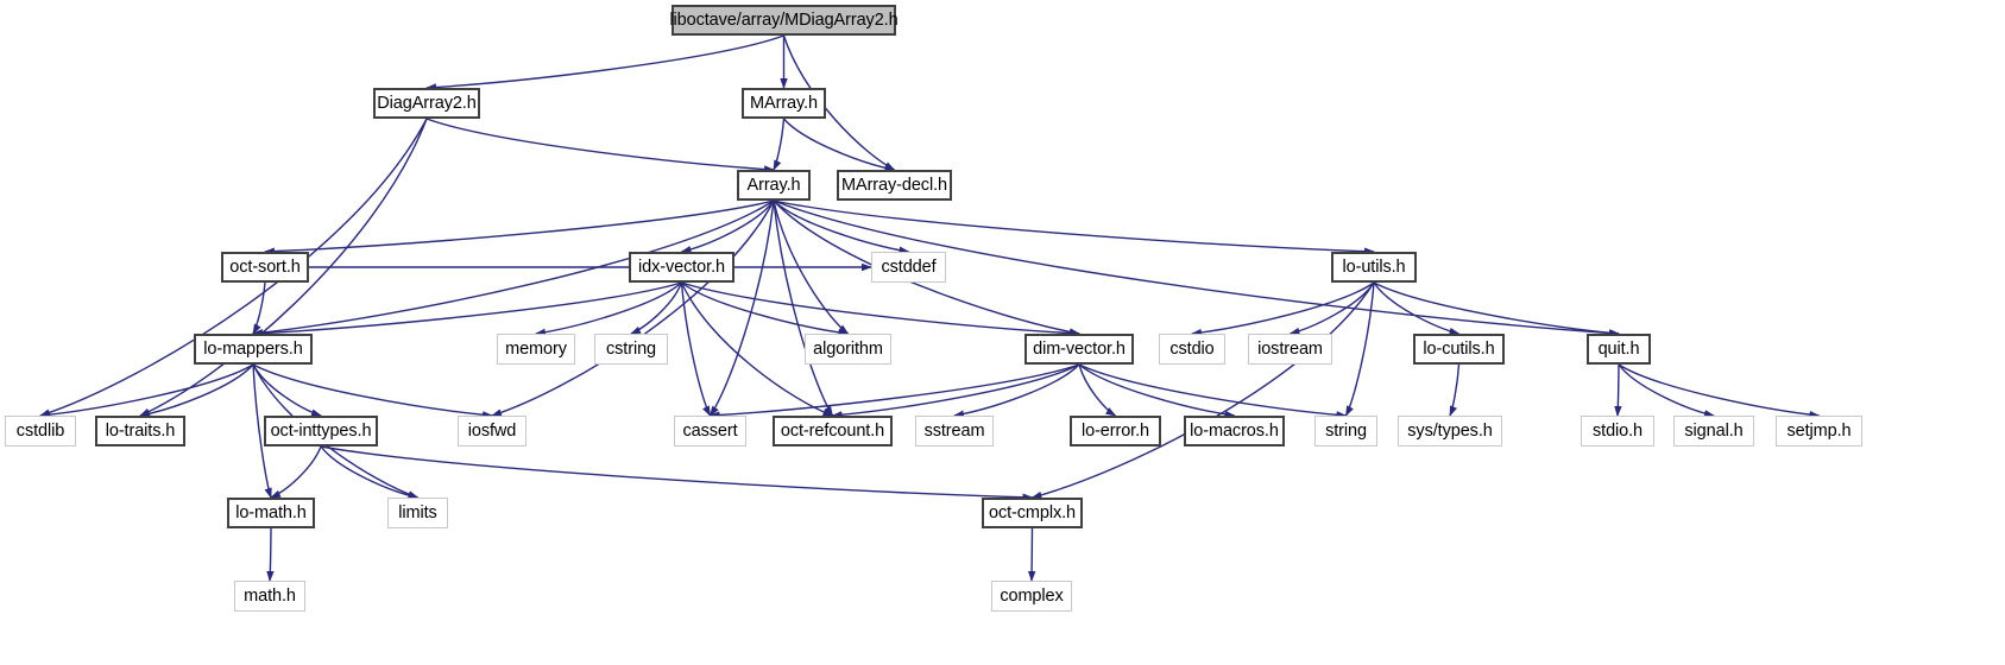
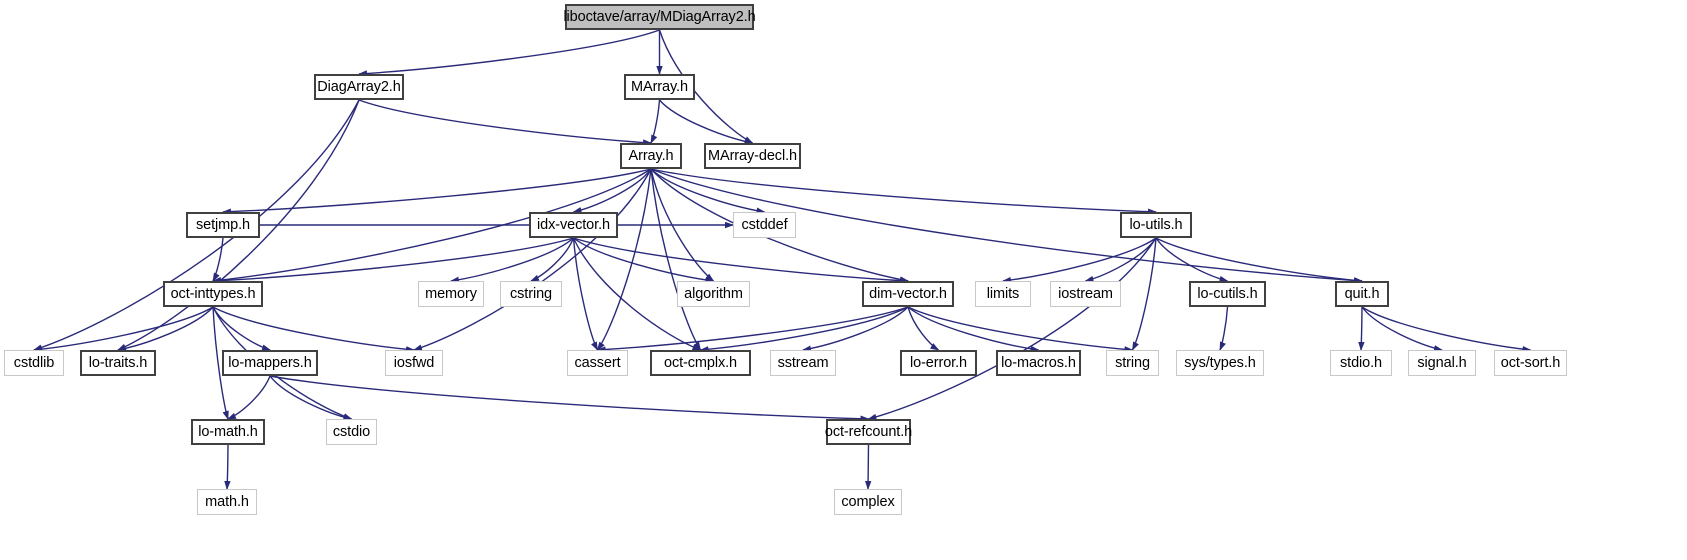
  liboctave/array/MDiagArray2.h
  DiagArray2.h
  MArray.h
  Array.h
  MArray-decl.h
- oct-sort.h
+ setjmp.h
  idx-vector.h
  cstddef
  lo-utils.h
- lo-mappers.h
+ oct-inttypes.h
  memory
  cstring
  algorithm
  dim-vector.h
- cstdio
+ limits
  iostream
  lo-cutils.h
  quit.h
  cstdlib
  lo-traits.h
- oct-inttypes.h
+ lo-mappers.h
  iosfwd
  cassert
- oct-refcount.h
+ oct-cmplx.h
  sstream
  lo-error.h
  lo-macros.h
  string
  sys/types.h
  stdio.h
  signal.h
- setjmp.h
+ oct-sort.h
  lo-math.h
- limits
+ cstdio
- oct-cmplx.h
+ oct-refcount.h
  math.h
  complex
